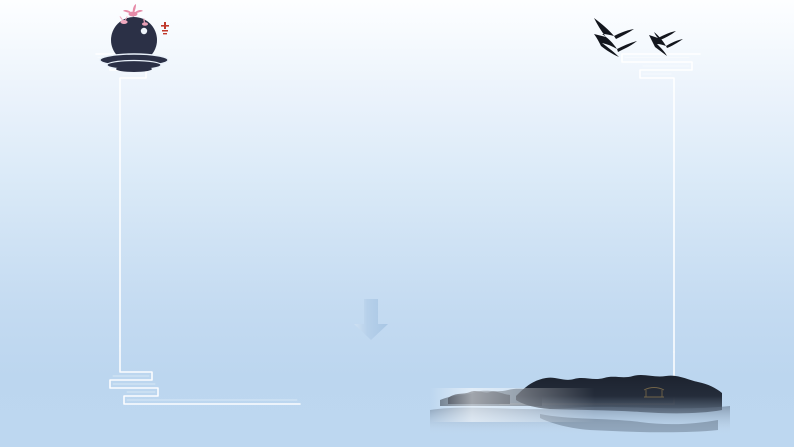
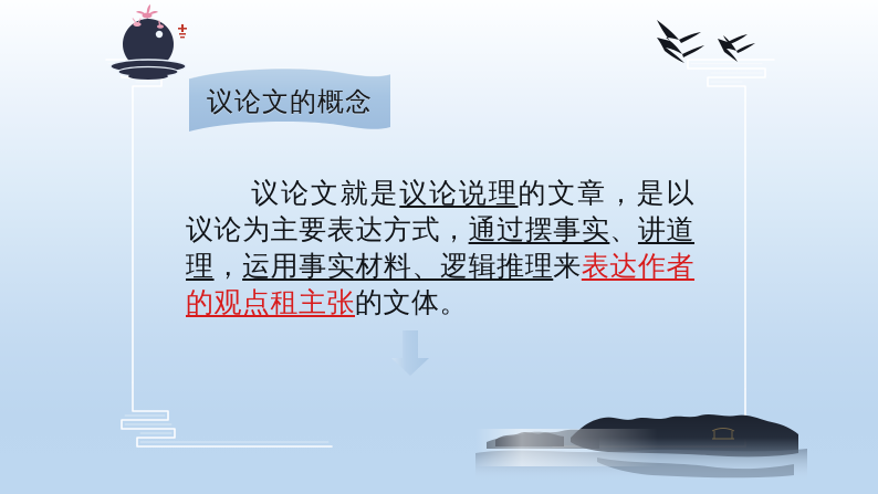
+ 议论文的概念
+ 议论文就是议论说理的文章，是以议论为主要表达方式，通过摆事实、讲道理，运用事实材料、逻辑推理来表达作者的观点租主张的文体。
